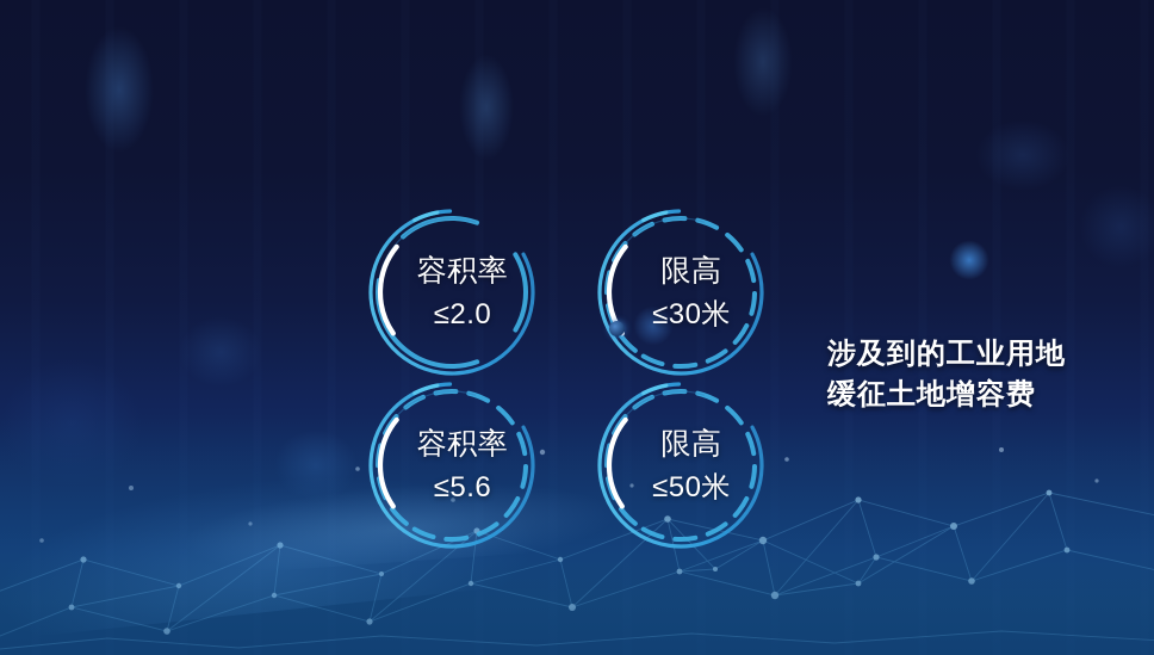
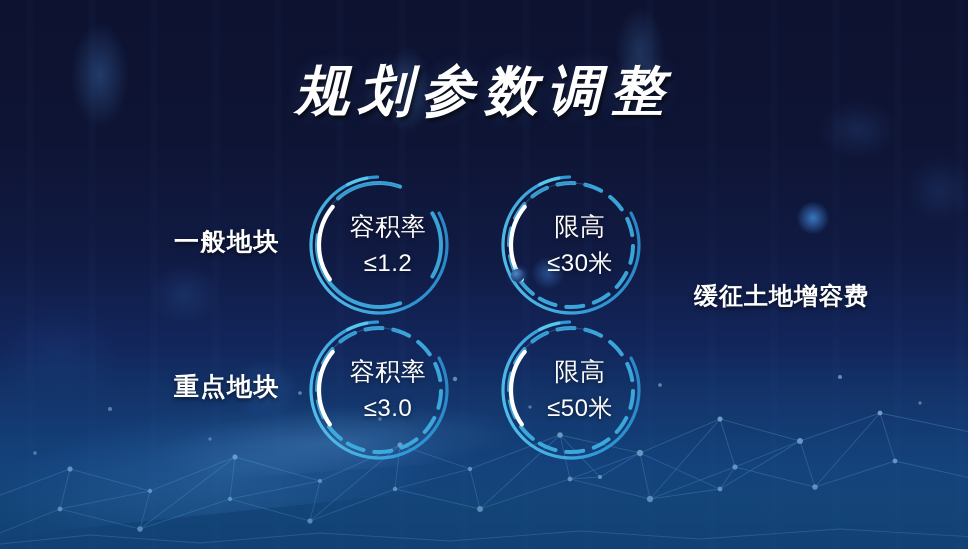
+ 规划参数调整
+ 一般地块
+ 重点地块
  容积率
- ≤2.0
+ ≤1.2
  限高
  ≤30米
  容积率
- ≤5.6
+ ≤3.0
  限高
  ≤50米
- 涉及到的工业用地
  缓征土地增容费
